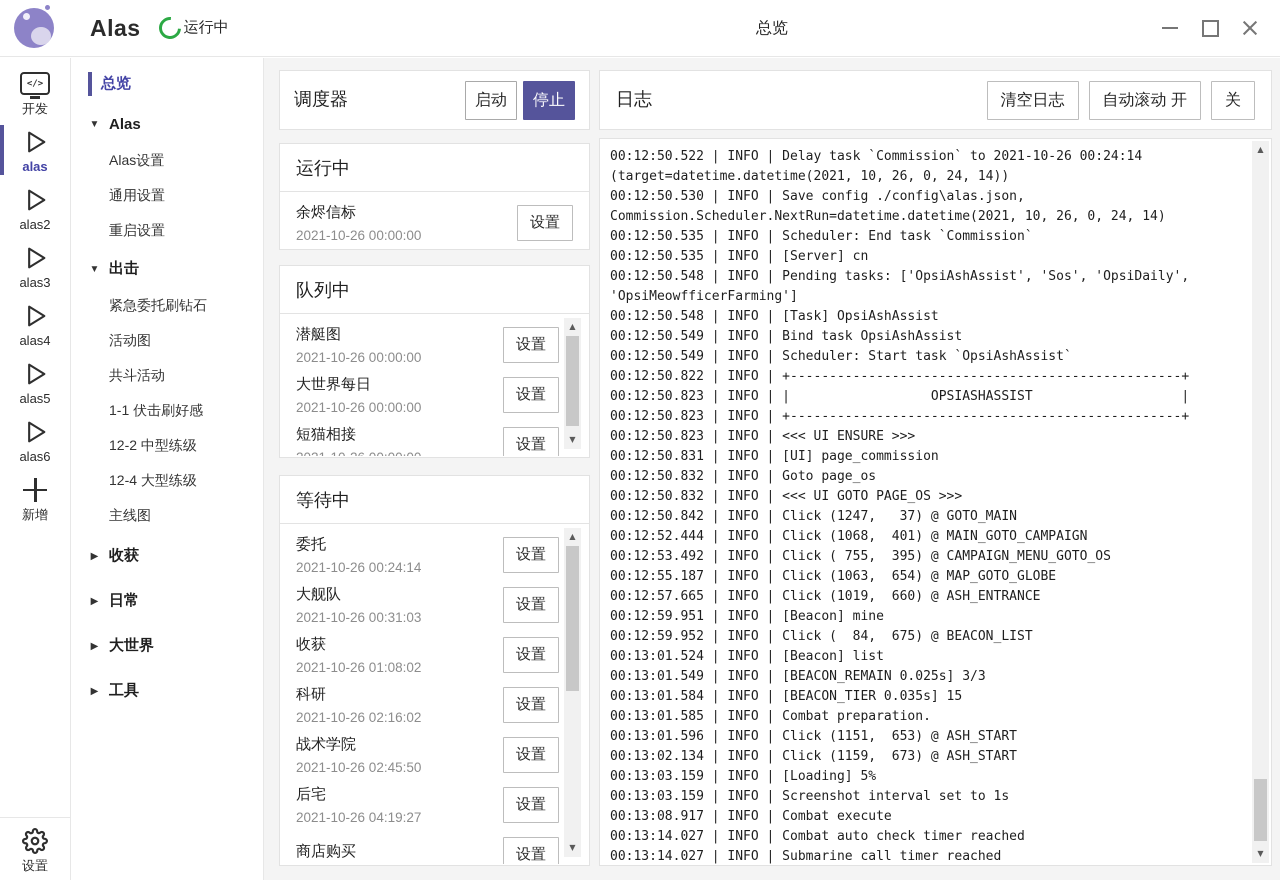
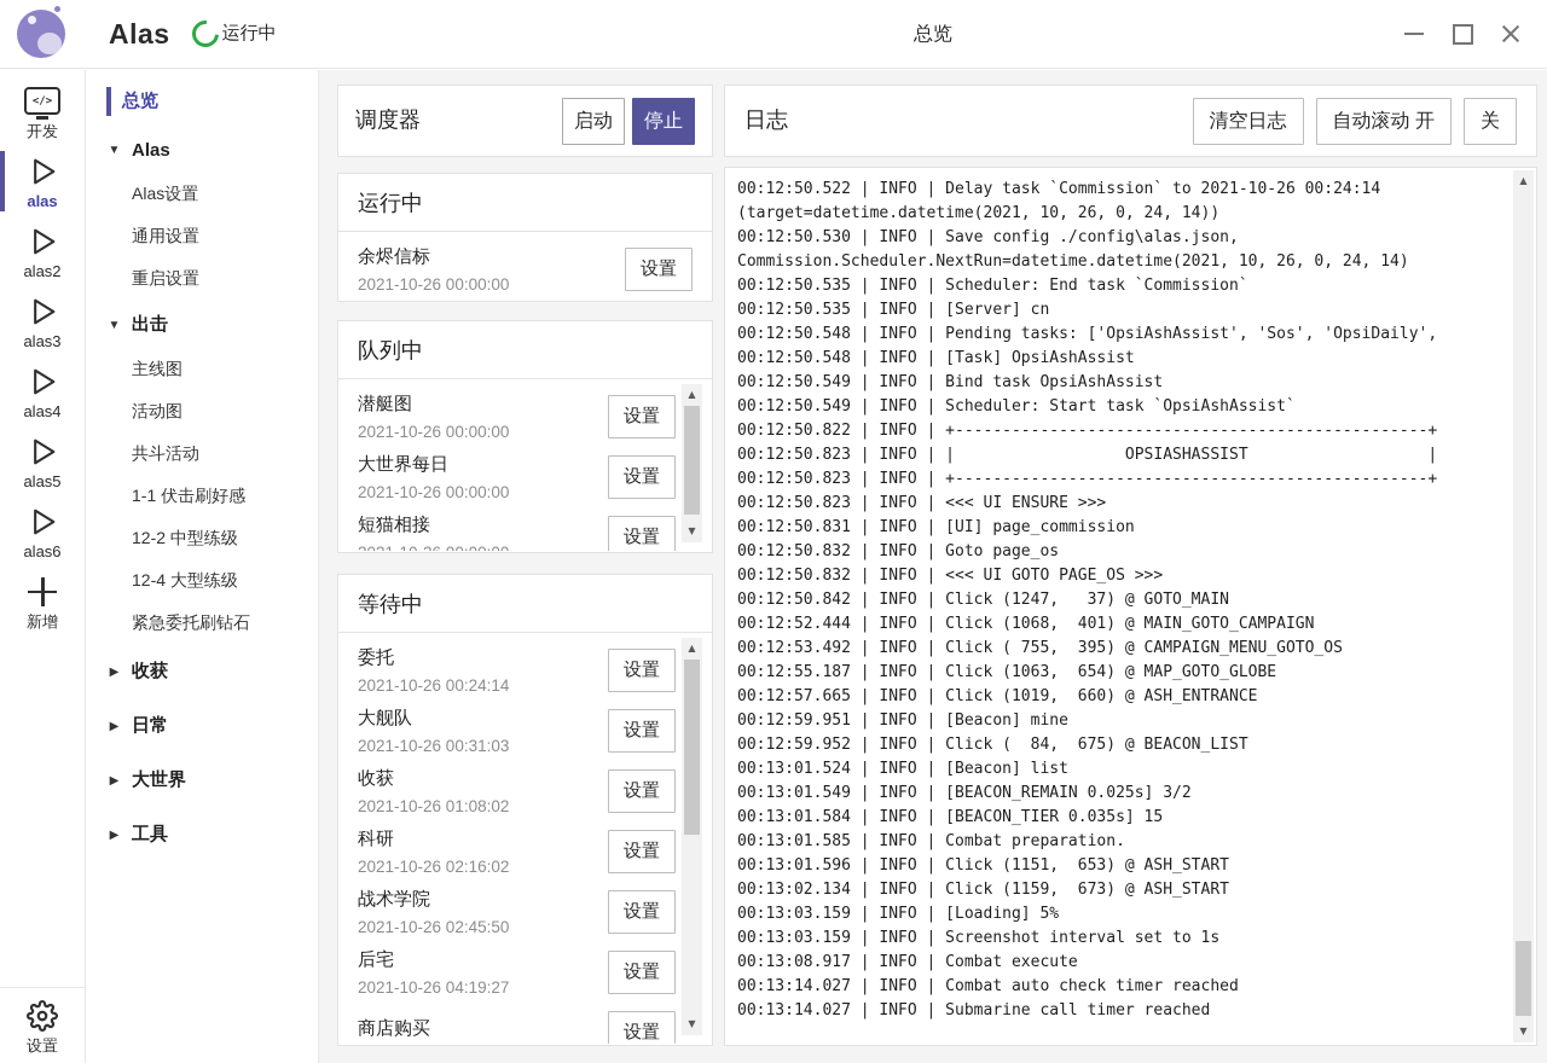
  Alas
  运行中
  总览
  </>
  开发
  alas
  alas2
  alas3
  alas4
  alas5
  alas6
  新增
  设置
  总览
  ▼
  Alas
  Alas设置
  通用设置
  重启设置
  ▼
  出击
- 紧急委托刷钻石
+ 主线图
  活动图
  共斗活动
  1-1 伏击刷好感
  12-2 中型练级
  12-4 大型练级
- 主线图
+ 紧急委托刷钻石
  ▶
  收获
  ▶
  日常
  ▶
  大世界
  ▶
  工具
  调度器
  启动
  停止
  运行中
  余烬信标
  2021-10-26 00:00:00
  设置
  队列中
  潜艇图
  2021-10-26 00:00:00
  设置
  大世界每日
  2021-10-26 00:00:00
  设置
  短猫相接
  设置
  等待中
  委托
  2021-10-26 00:24:14
  设置
  大舰队
  2021-10-26 00:31:03
  设置
  收获
  2021-10-26 01:08:02
  设置
  科研
  2021-10-26 02:16:02
  设置
  战术学院
  2021-10-26 02:45:50
  设置
  后宅
  2021-10-26 04:19:27
  设置
  商店购买
  设置
  日志
  清空日志
  自动滚动 开
  关
  00:12:50.522 | INFO | Delay task `Commission` to 2021-10-26 00:24:14
  (target=datetime.datetime(2021, 10, 26, 0, 24, 14))
  00:12:50.530 | INFO | Save config ./config\alas.json,
  Commission.Scheduler.NextRun=datetime.datetime(2021, 10, 26, 0, 24, 14)
  00:12:50.535 | INFO | Scheduler: End task `Commission`
  00:12:50.535 | INFO | [Server] cn
  00:12:50.548 | INFO | Pending tasks: ['OpsiAshAssist', 'Sos', 'OpsiDaily',
- 'OpsiMeowfficerFarming']
  00:12:50.548 | INFO | [Task] OpsiAshAssist
  00:12:50.549 | INFO | Bind task OpsiAshAssist
  00:12:50.549 | INFO | Scheduler: Start task `OpsiAshAssist`
  00:12:50.822 | INFO | +--------------------------------------------------+
  00:12:50.823 | INFO | | OPSIASHASSIST |
  00:12:50.823 | INFO | +--------------------------------------------------+
  00:12:50.823 | INFO | <<< UI ENSURE >>>
  00:12:50.831 | INFO | [UI] page_commission
  00:12:50.832 | INFO | Goto page_os
  00:12:50.832 | INFO | <<< UI GOTO PAGE_OS >>>
  00:12:50.842 | INFO | Click (1247, 37) @ GOTO_MAIN
  00:12:52.444 | INFO | Click (1068, 401) @ MAIN_GOTO_CAMPAIGN
  00:12:53.492 | INFO | Click ( 755, 395) @ CAMPAIGN_MENU_GOTO_OS
  00:12:55.187 | INFO | Click (1063, 654) @ MAP_GOTO_GLOBE
  00:12:57.665 | INFO | Click (1019, 660) @ ASH_ENTRANCE
  00:12:59.951 | INFO | [Beacon] mine
  00:12:59.952 | INFO | Click ( 84, 675) @ BEACON_LIST
  00:13:01.524 | INFO | [Beacon] list
- 00:13:01.549 | INFO | [BEACON_REMAIN 0.025s] 3/3
+ 00:13:01.549 | INFO | [BEACON_REMAIN 0.025s] 3/2
  00:13:01.584 | INFO | [BEACON_TIER 0.035s] 15
  00:13:01.585 | INFO | Combat preparation.
  00:13:01.596 | INFO | Click (1151, 653) @ ASH_START
  00:13:02.134 | INFO | Click (1159, 673) @ ASH_START
  00:13:03.159 | INFO | [Loading] 5%
  00:13:03.159 | INFO | Screenshot interval set to 1s
  00:13:08.917 | INFO | Combat execute
  00:13:14.027 | INFO | Combat auto check timer reached
  00:13:14.027 | INFO | Submarine call timer reached
